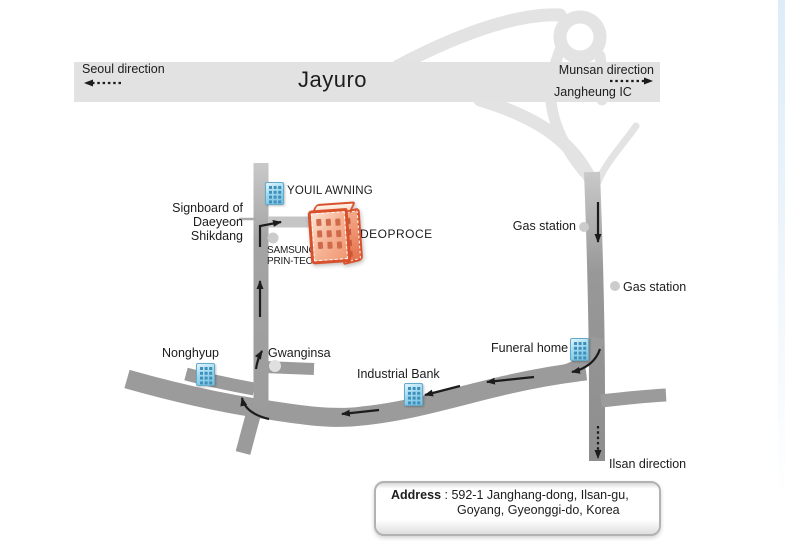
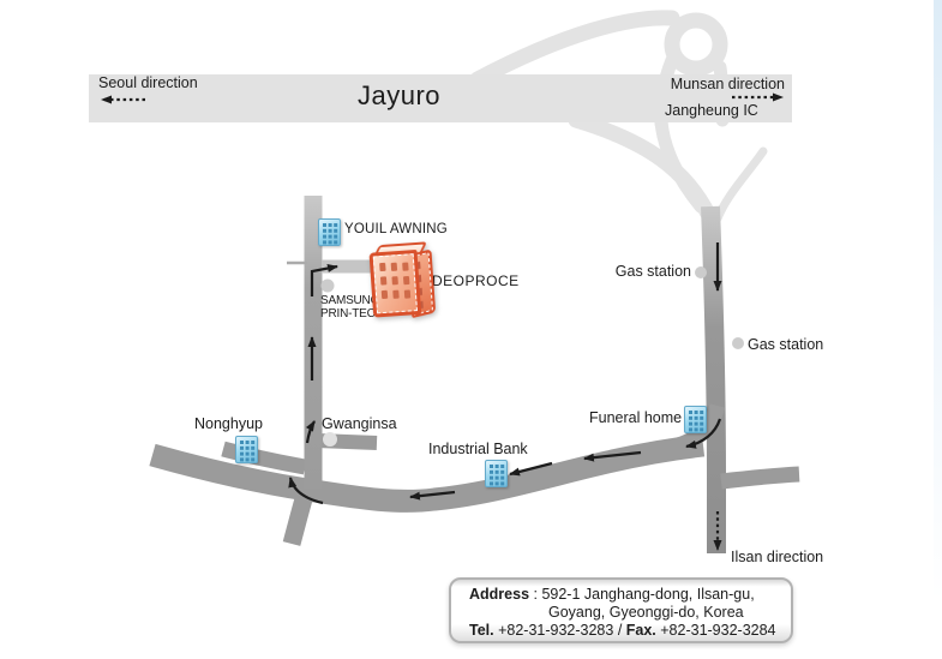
  Seoul direction
  Jayuro
  Munsan direction
  Jangheung IC
  YOUIL AWNING
- Signboard of
- Daeyeon Shikdang
  DEOPROCE
  SAMSUN
  PRIN-TEC
  Gas station
  Gas station
  Nonghyup
  Gwanginsa
  Industrial Bank
  Funeral home
  Ilsan direction
  Address : 592-1 Janghang-dong, Ilsan-gu,
  Goyang, Gyeonggi-do, Korea
+ Tel. +82-31-932-3283 / Fax. +82-31-932-3284
